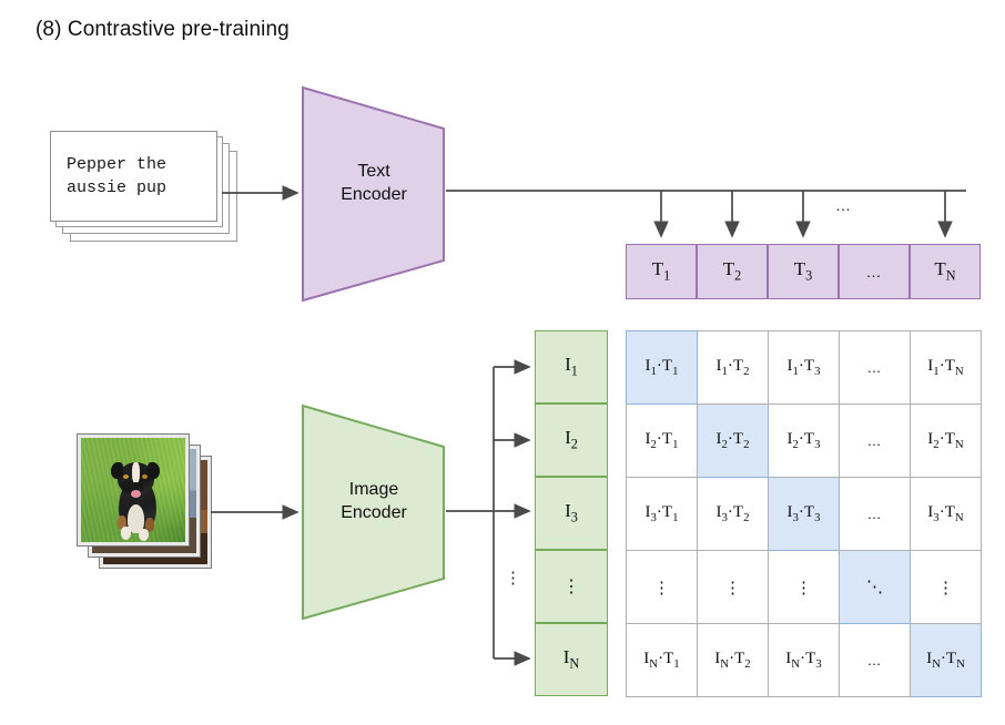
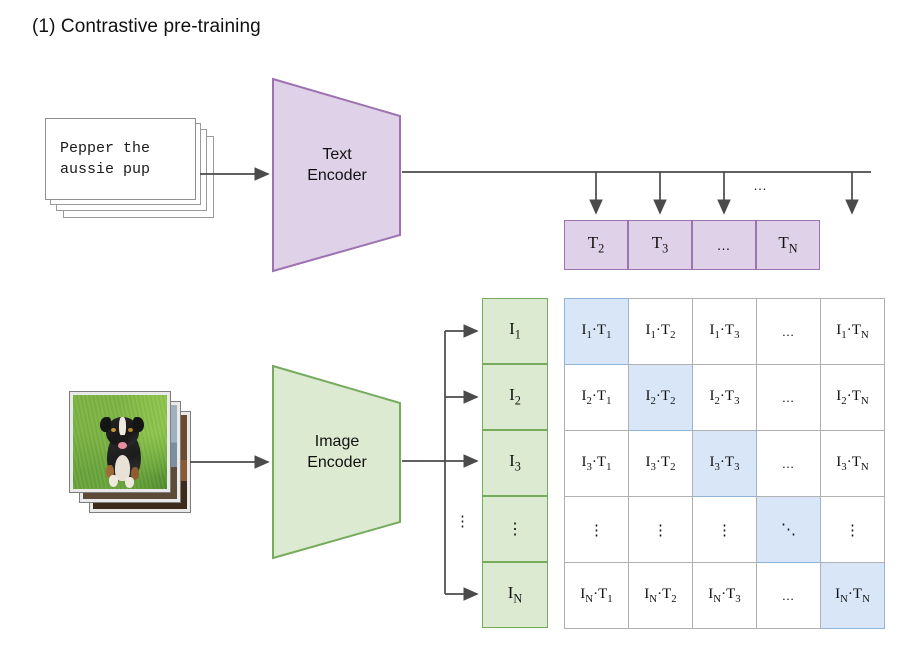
- (8) Contrastive pre-training
+ (1) Contrastive pre-training
  Pepper the
  aussie pup
  Text
  Encoder
  Image
  Encoder
  …
  ⋮
- T1
  T2
  T3
  …
  TN
  I1
  I2
  I3
  ⋮
  IN
  I1·T1	I1·T2	I1·T3	…	I1·TN
  I2·T1	I2·T2	I2·T3	…	I2·TN
  I3·T1	I3·T2	I3·T3	…	I3·TN
  ⋮	⋮	⋮	⋱	⋮
  IN·T1	IN·T2	IN·T3	…	IN·TN
